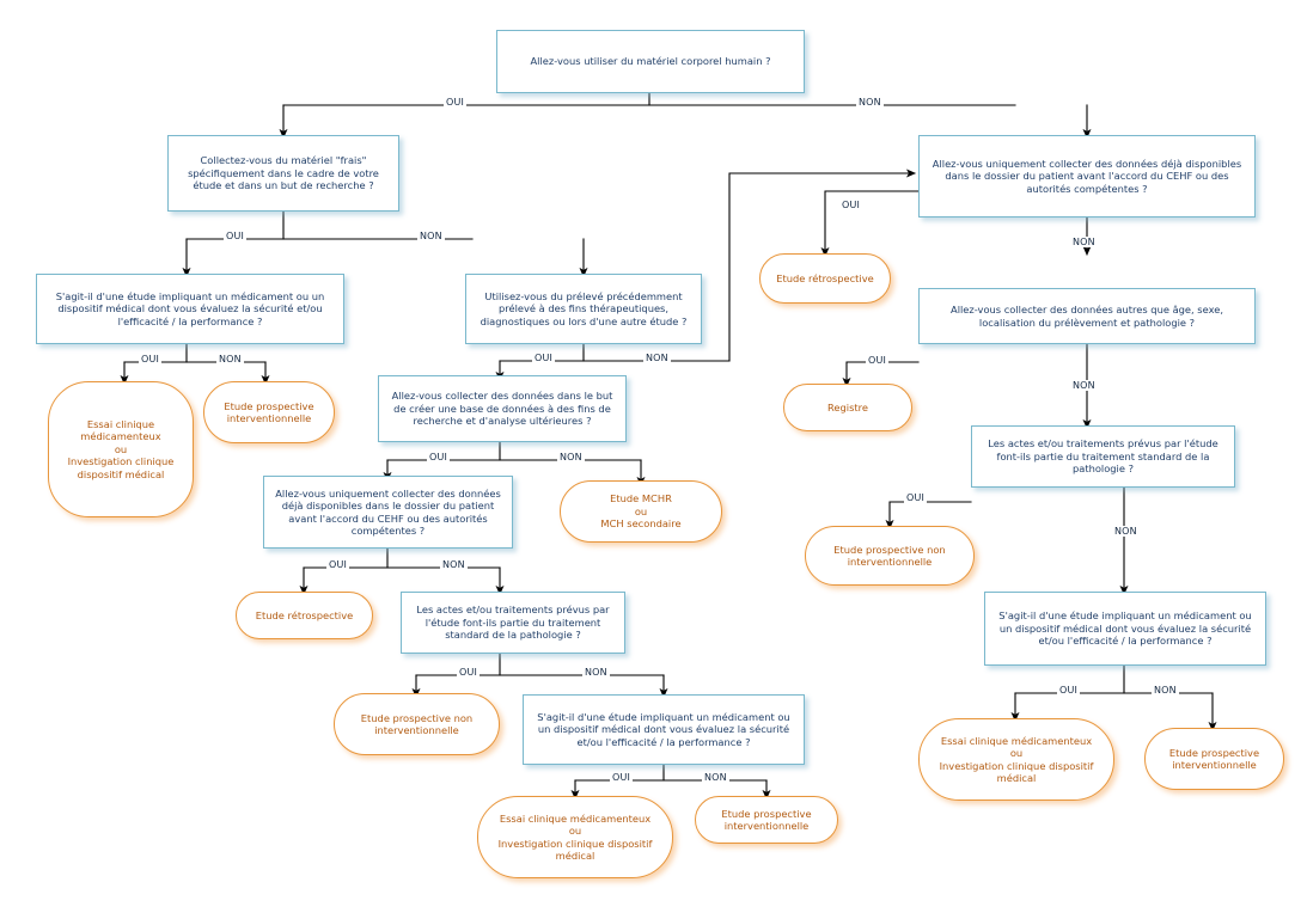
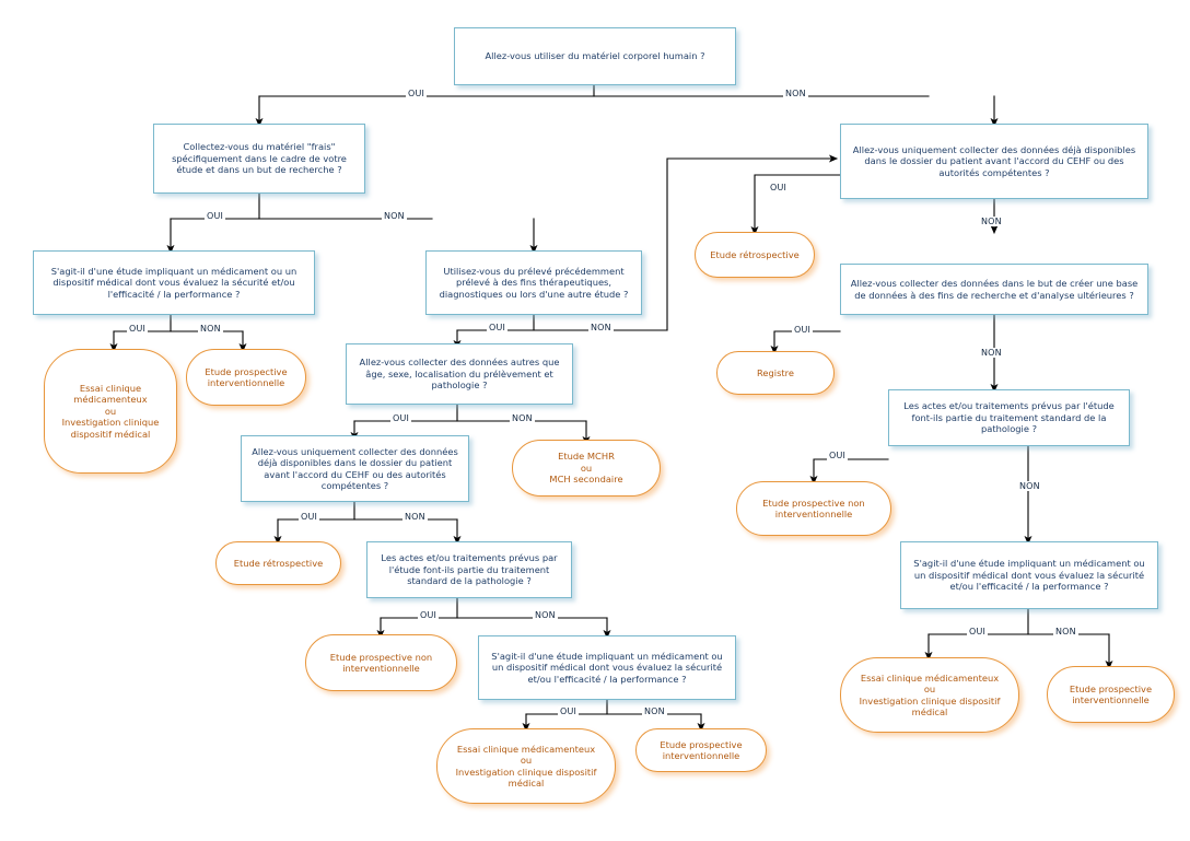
  Allez-vous utiliser du matériel corporel humain ?
  Collectez-vous du matériel "frais" spécifiquement dans le cadre de votre étude et dans un but de recherche ?
  S'agit-il d'une étude impliquant un médicament ou un dispositif médical dont vous évaluez la sécurité et/ou l'efficacité / la performance ?
  Essai clinique médicamenteux
  ou
  Investigation clinique dispositif médical
  Etude prospective interventionnelle
  Utilisez-vous du prélevé précédemment prélevé à des fins thérapeutiques, diagnostiques ou lors d'une autre étude ?
- Allez-vous collecter des données dans le but de créer une base de données à des fins de recherche et d'analyse ultérieures ?
+ Allez-vous collecter des données autres que âge, sexe, localisation du prélèvement et pathologie ?
  Etude MCHR
  ou
  MCH secondaire
  Allez-vous uniquement collecter des données déjà disponibles dans le dossier du patient avant l'accord du CEHF ou des autorités compétentes ?
  Etude rétrospective
  Les actes et/ou traitements prévus par l'étude font-ils partie du traitement standard de la pathologie ?
  Etude prospective non interventionnelle
  S'agit-il d'une étude impliquant un médicament ou un dispositif médical dont vous évaluez la sécurité et/ou l'efficacité / la performance ?
  Essai clinique médicamenteux
  ou
  Investigation clinique dispositif médical
  Etude prospective interventionnelle
  Allez-vous uniquement collecter des données déjà disponibles dans le dossier du patient avant l'accord du CEHF ou des autorités compétentes ?
  Etude rétrospective
- Allez-vous collecter des données autres que âge, sexe, localisation du prélèvement et pathologie ?
+ Allez-vous collecter des données dans le but de créer une base de données à des fins de recherche et d'analyse ultérieures ?
  Registre
  Les actes et/ou traitements prévus par l'étude font-ils partie du traitement standard de la pathologie ?
  Etude prospective non interventionnelle
  S'agit-il d'une étude impliquant un médicament ou un dispositif médical dont vous évaluez la sécurité et/ou l'efficacité / la performance ?
  Essai clinique médicamenteux
  ou
  Investigation clinique dispositif médical
  Etude prospective interventionnelle
  OUI
  NON
  OUI
  NON
  OUI
  NON
  OUI
  NON
  OUI
  NON
  OUI
  NON
  OUI
  NON
  OUI
  NON
  OUI
  NON
  OUI
  NON
  OUI
  NON
  OUI
  NON
